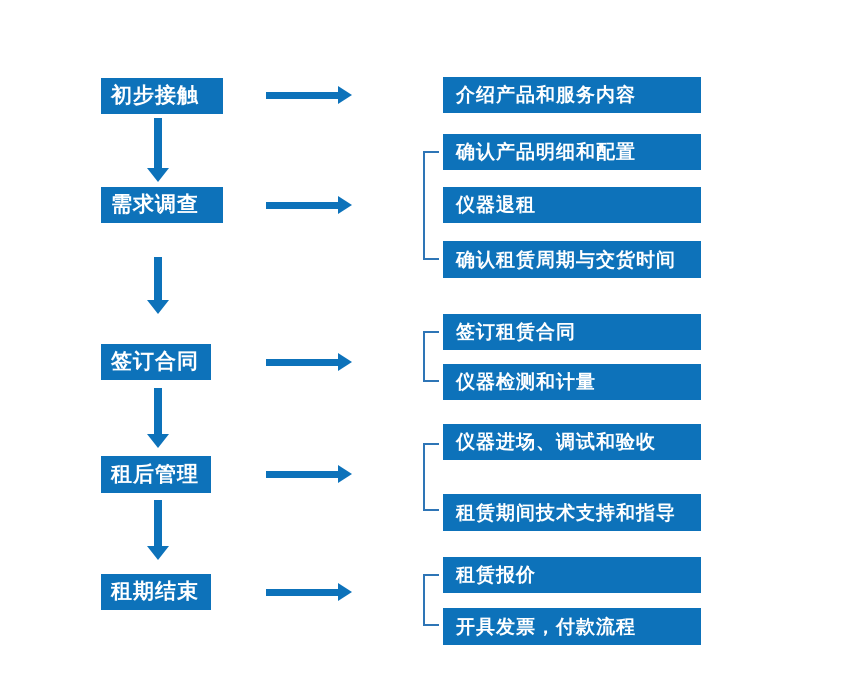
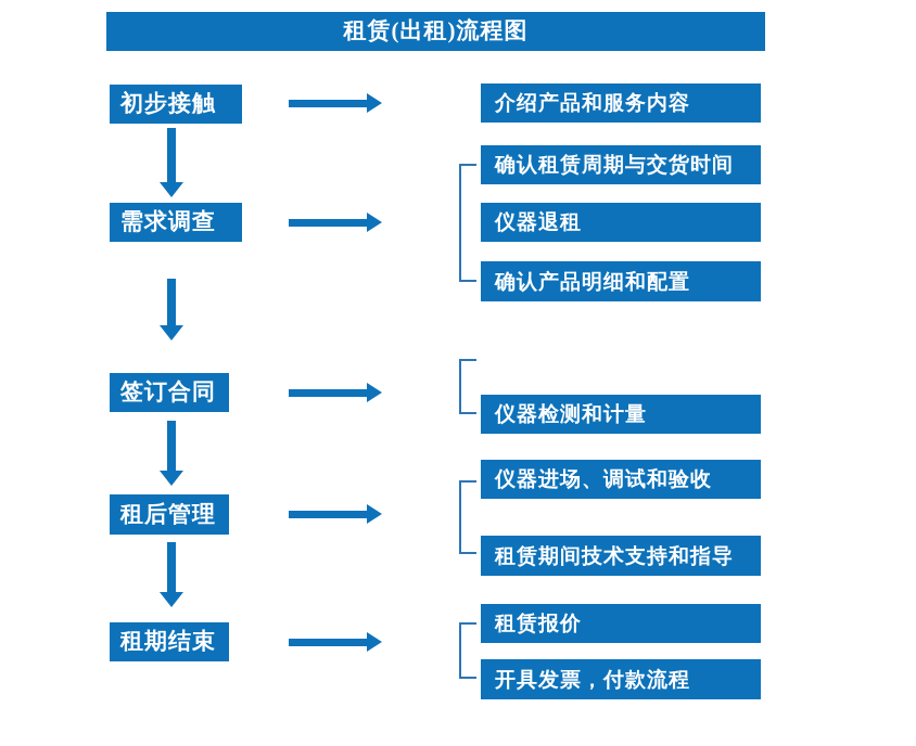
+ 租赁(出租)流程图
  初步接触
  需求调查
  签订合同
  租后管理
  租期结束
  介绍产品和服务内容
- 确认产品明细和配置
+ 确认租赁周期与交货时间
  仪器退租
- 确认租赁周期与交货时间
+ 确认产品明细和配置
- 签订租赁合同
  仪器检测和计量
  仪器进场、调试和验收
  租赁期间技术支持和指导
  租赁报价
  开具发票，付款流程
